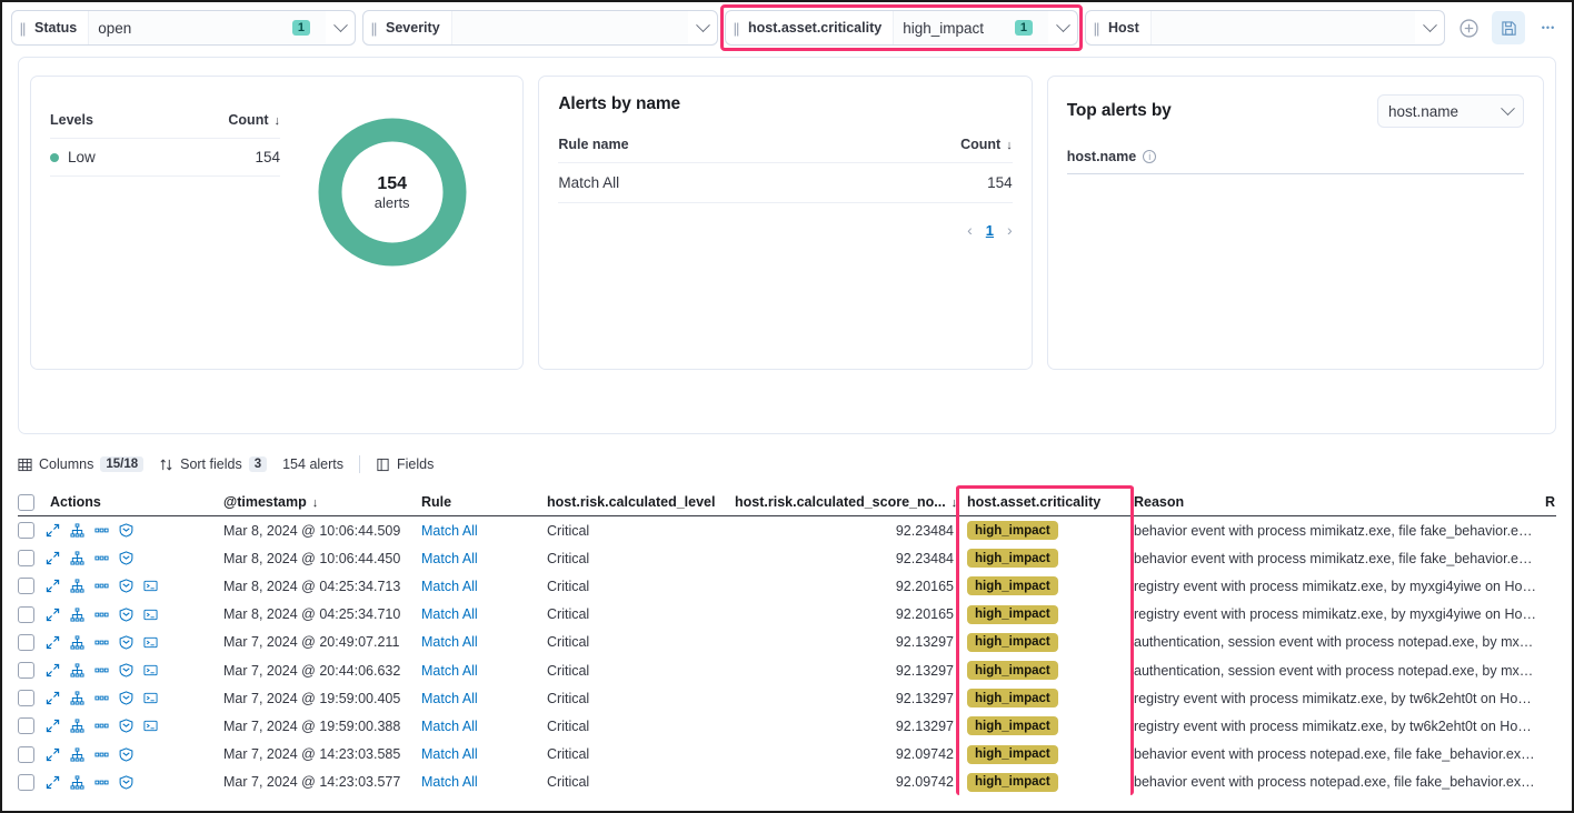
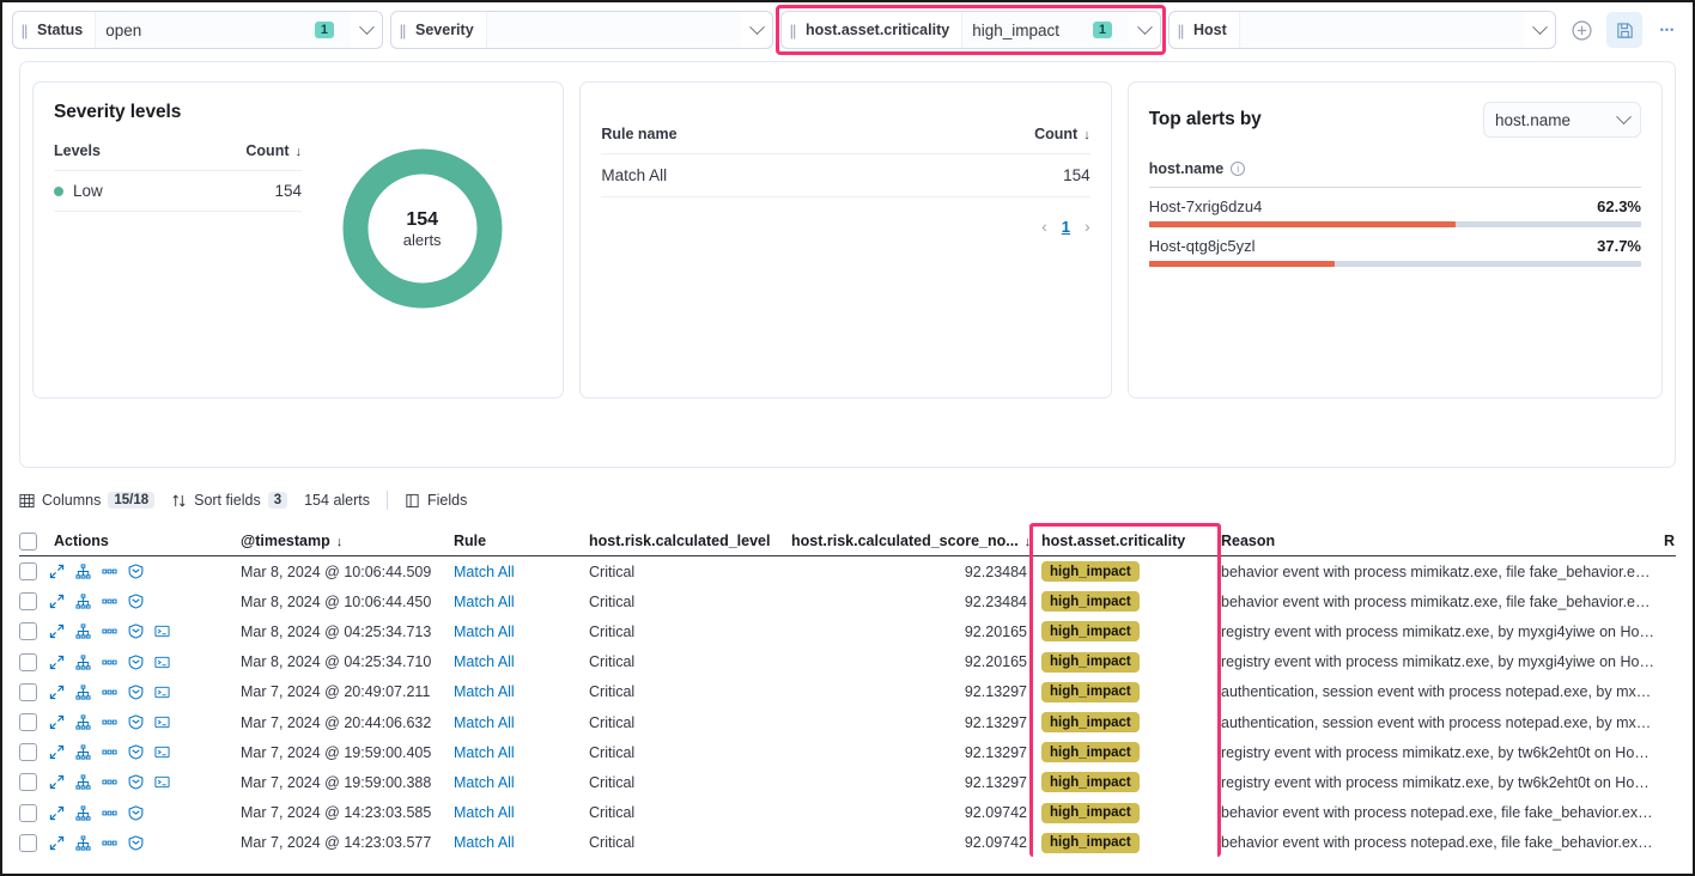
  ||
  Status
  open
  1
  ||
  Severity
  ||
  host.asset.criticality
  high_impact
  1
  ||
  Host
  •••
+ Severity levels
  Levels
  Count ↓
  Low
  154
  154
  alerts
- Alerts by name
  Rule name
  Count ↓
  Match All
  154
  ‹
  1
  ›
  Top alerts by
  host.name
  host.name
  i
+ Host-7xrig6dzu4
+ 62.3%
+ Host-qtg8jc5yzl
+ 37.7%
  Columns
  15/18
  Sort fields
  3
  154 alerts
  Fields
  Actions
  @timestamp ↓
  Rule
  host.risk.calculated_level
  host.risk.calculated_score_no... ↓
  host.asset.criticality
  Reason
  R
  Mar 8, 2024 @ 10:06:44.509
  Match All
  Critical
  92.23484
  high_impact
  behavior event with process mimikatz.exe, file fake_behavior.exe, s
  Mar 8, 2024 @ 10:06:44.450
  Match All
  Critical
  92.23484
  high_impact
  behavior event with process mimikatz.exe, file fake_behavior.exe, s
  Mar 8, 2024 @ 04:25:34.713
  Match All
  Critical
  92.20165
  high_impact
  registry event with process mimikatz.exe, by myxgi4yiwe on Host-7
  Mar 8, 2024 @ 04:25:34.710
  Match All
  Critical
  92.20165
  high_impact
  registry event with process mimikatz.exe, by myxgi4yiwe on Host-7
  Mar 7, 2024 @ 20:49:07.211
  Match All
  Critical
  92.13297
  high_impact
  authentication, session event with process notepad.exe, by mxqttts
  Mar 7, 2024 @ 20:44:06.632
  Match All
  Critical
  92.13297
  high_impact
  authentication, session event with process notepad.exe, by mxqttts
  Mar 7, 2024 @ 19:59:00.405
  Match All
  Critical
  92.13297
  high_impact
  registry event with process mimikatz.exe, by tw6k2eht0t on Host-7x
  Mar 7, 2024 @ 19:59:00.388
  Match All
  Critical
  92.13297
  high_impact
  registry event with process mimikatz.exe, by tw6k2eht0t on Host-7x
  Mar 7, 2024 @ 14:23:03.585
  Match All
  Critical
  92.09742
  high_impact
  behavior event with process notepad.exe, file fake_behavior.exe, s
  Mar 7, 2024 @ 14:23:03.577
  Match All
  Critical
  92.09742
  high_impact
  behavior event with process notepad.exe, file fake_behavior.exe, s
